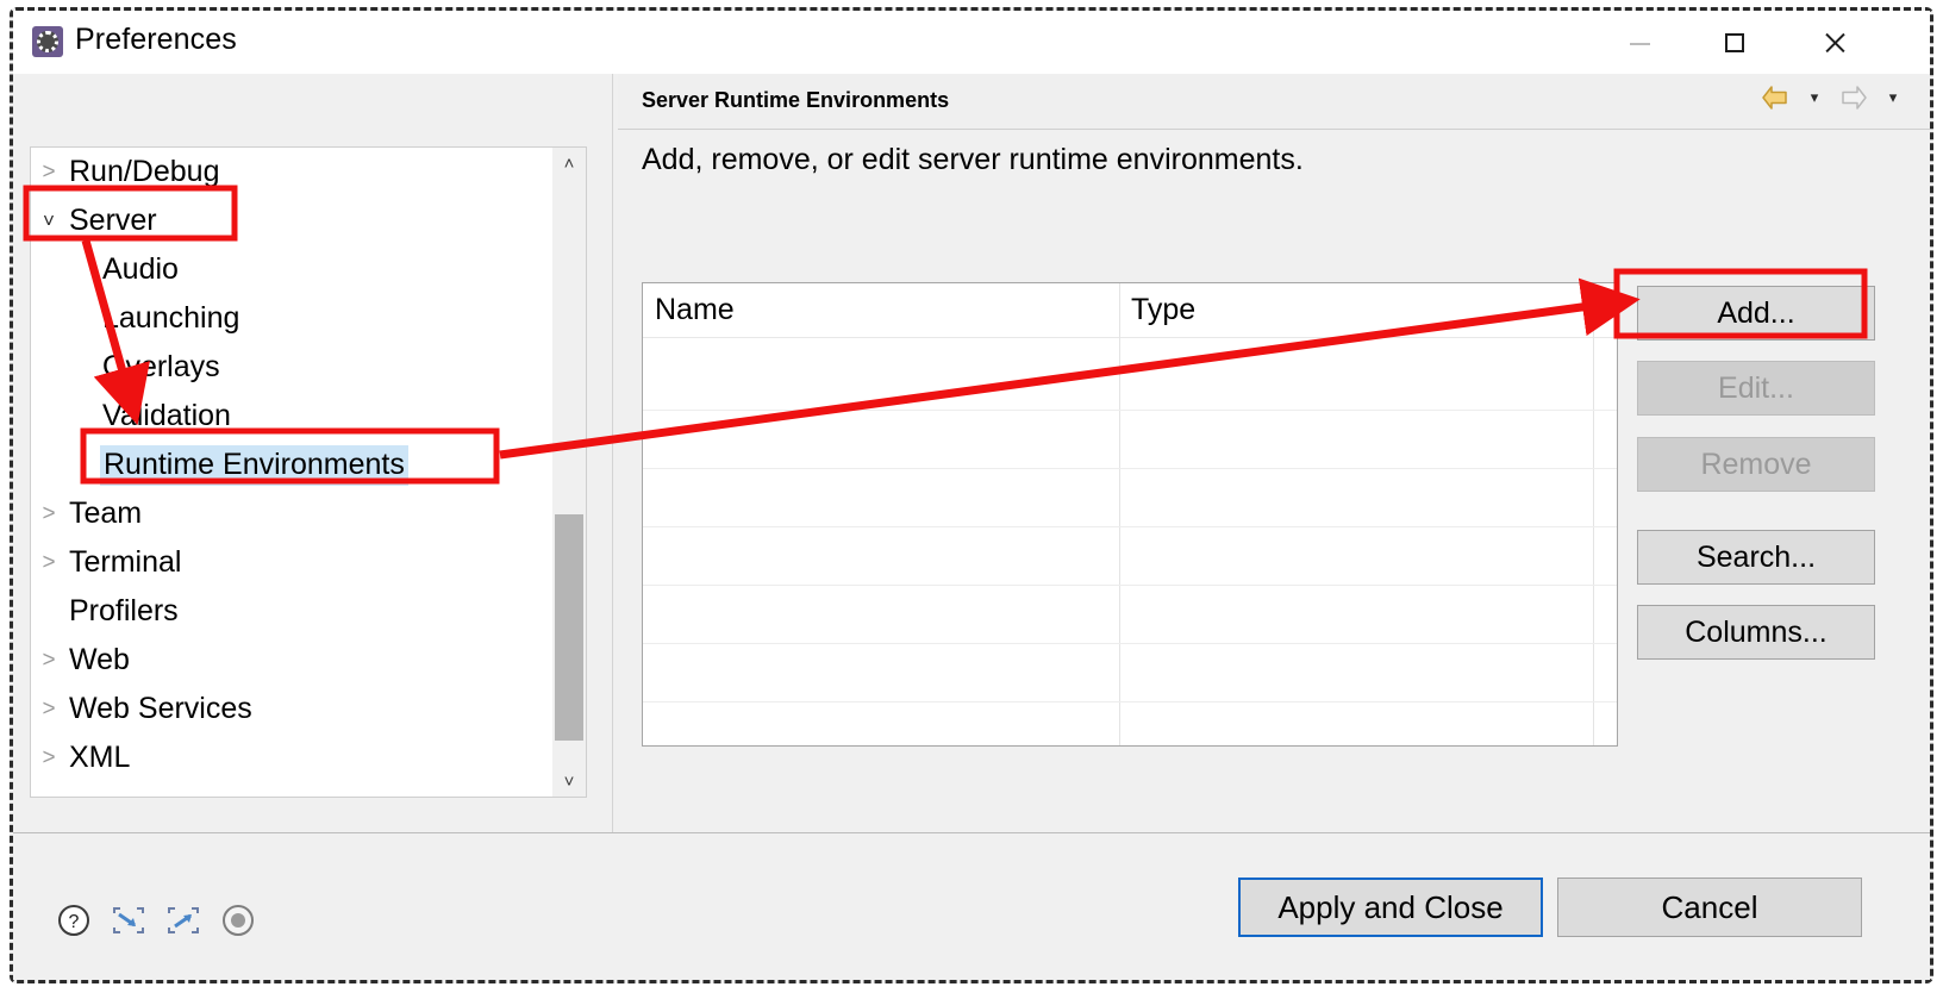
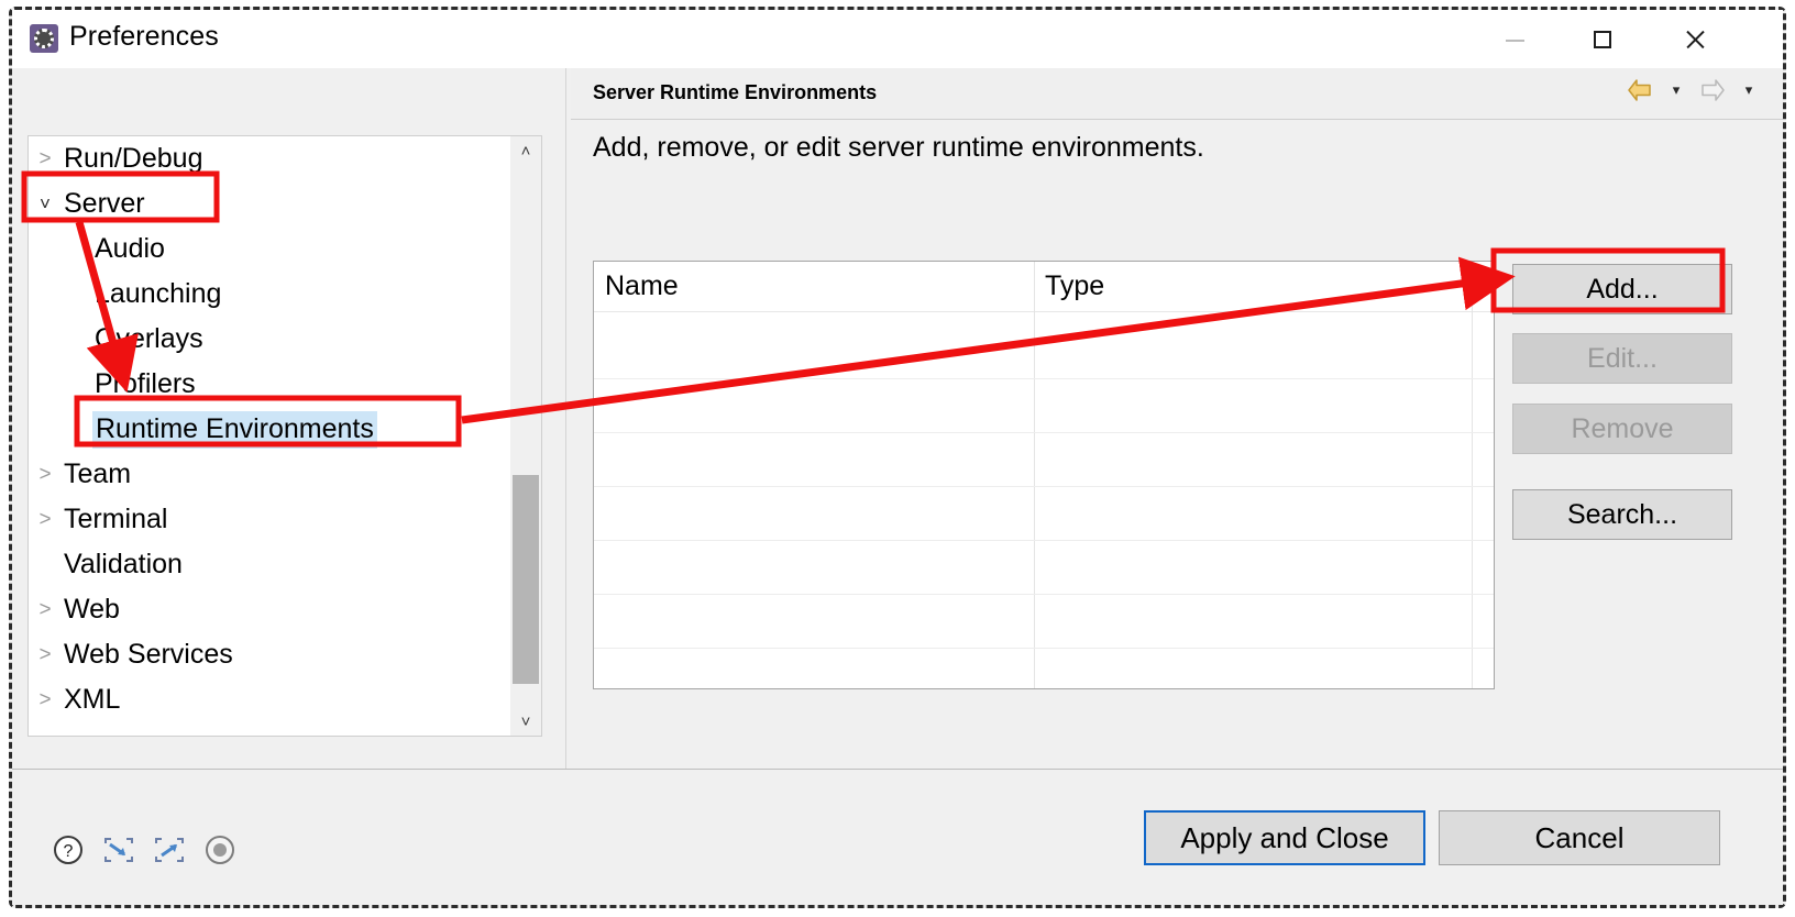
  Preferences
  >
  Run/Debug
  ˅
  Server
  Audio
  aunching
  Overlays
- Validation
+ Profilers
  Runtime Environments
  >
  Team
  >
  Terminal
- Profilers
+ Validation
  >
  Web
  >
  Web Services
  >
  XML
  ˄
  ˅
  Server Runtime Environments
  ▾
  ▾
  Add, remove, or edit server runtime environments.
  Name
  Type
  Add...
  Edit...
  Remove
  Search...
- Columns...
  ?
  Apply and Close
  Cancel
